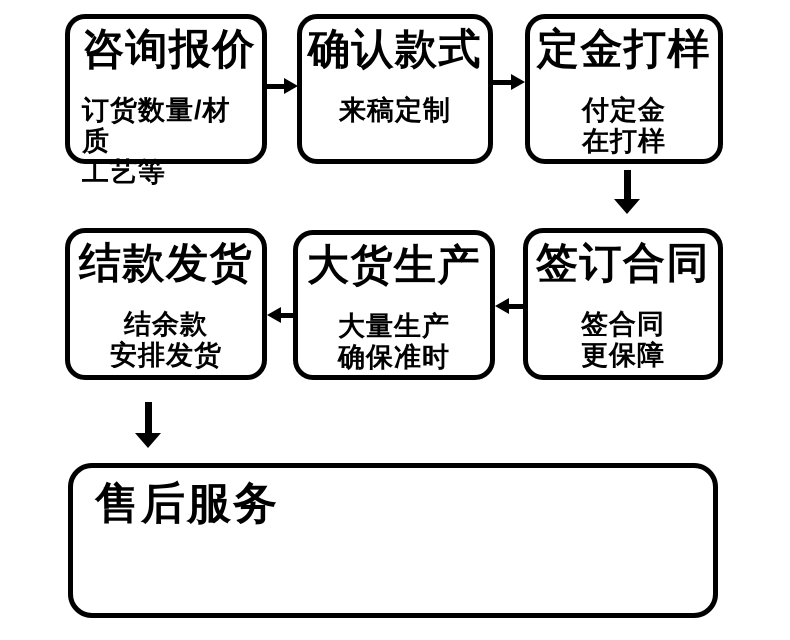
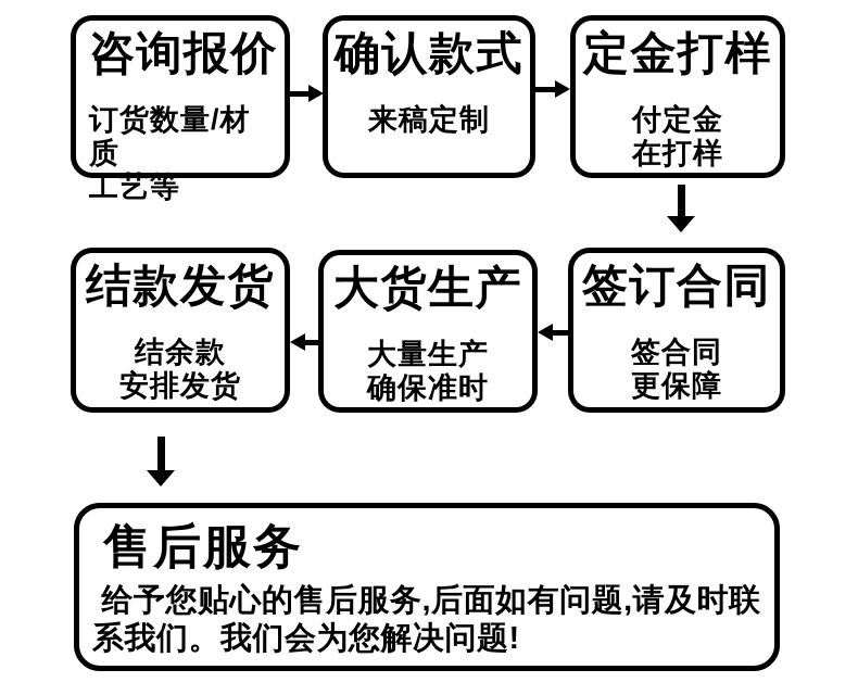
  咨询报价
  订货数量/材质
  工艺等
  确认款式
  来稿定制
  定金打样
  付定金
  在打样
  签订合同
  签合同
  更保障
  大货生产
  大量生产
  确保准时
  结款发货
  结余款
  安排发货
  售后服务
+ 给予您贴心的售后服务,后面如有问题,请及时联
+ 系我们。我们会为您解决问题!
